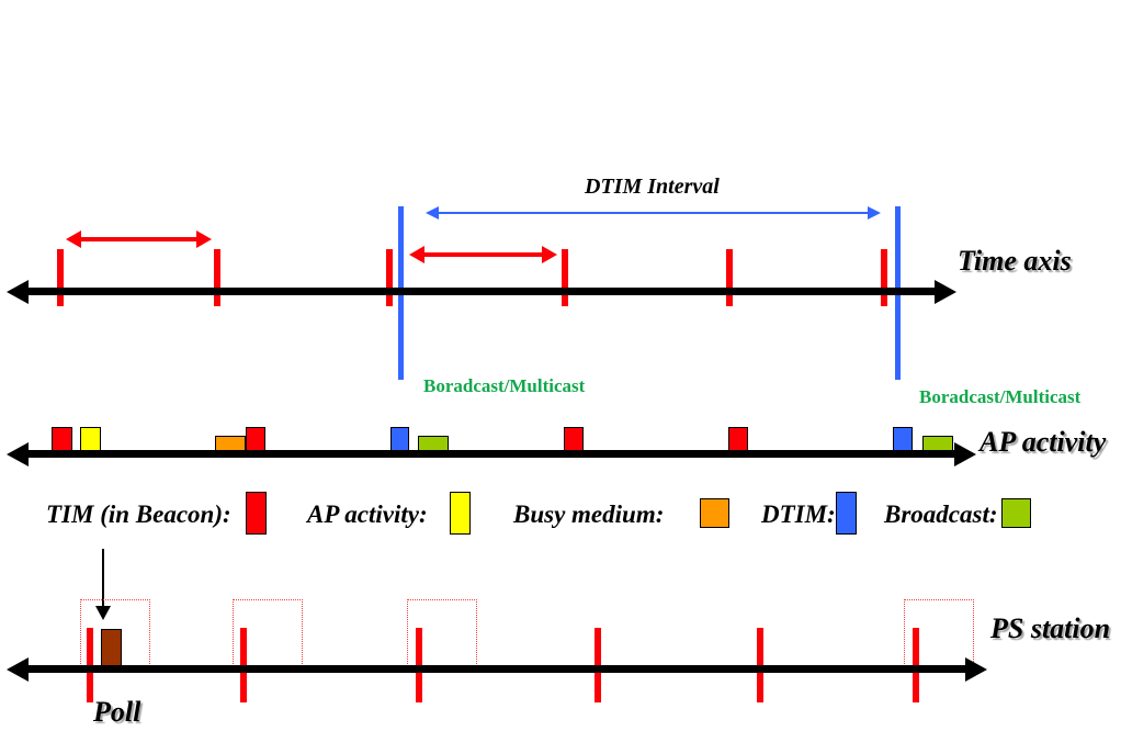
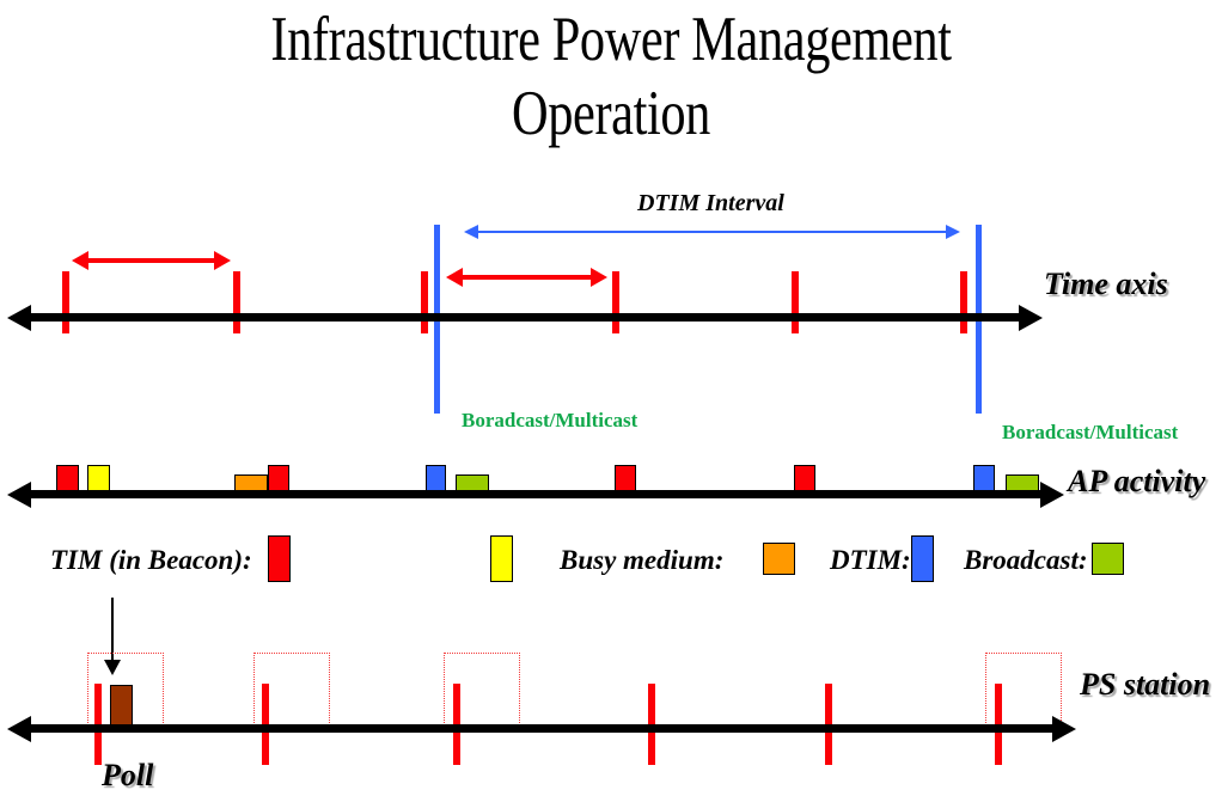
+ Infrastructure Power Management
+ Operation
  DTIM Interval
  Time axis
  Boradcast/Multicast
  Boradcast/Multicast
  AP activity
  TIM (in Beacon):
- AP activity:
  Busy medium:
  DTIM:
  Broadcast:
  PS station
  Poll
